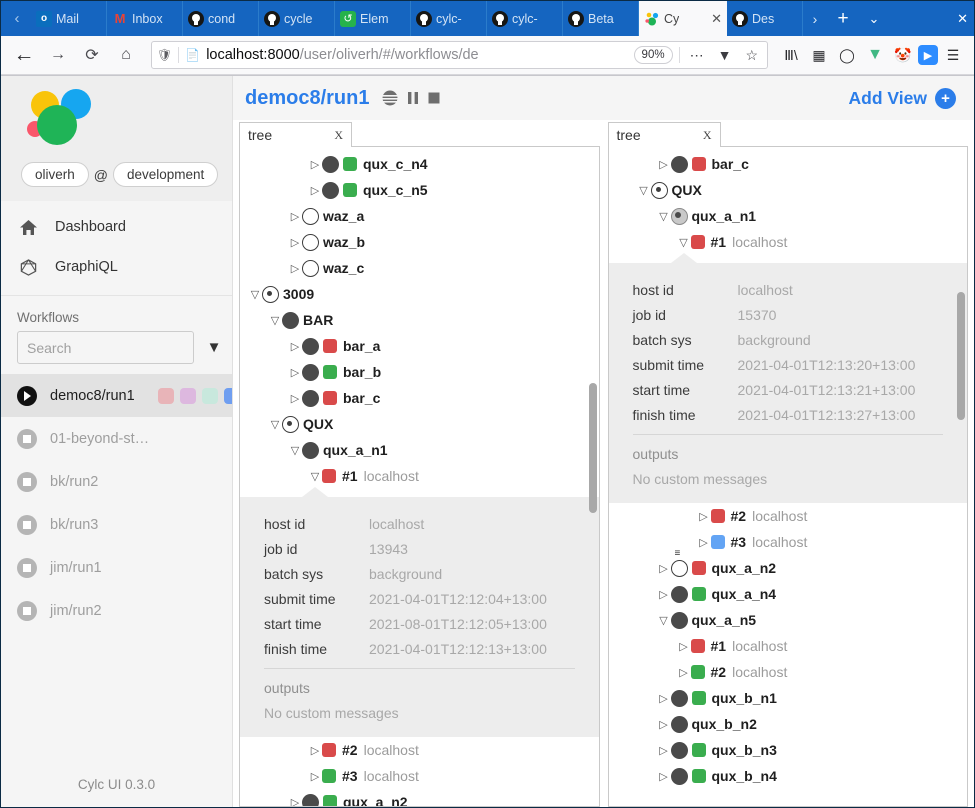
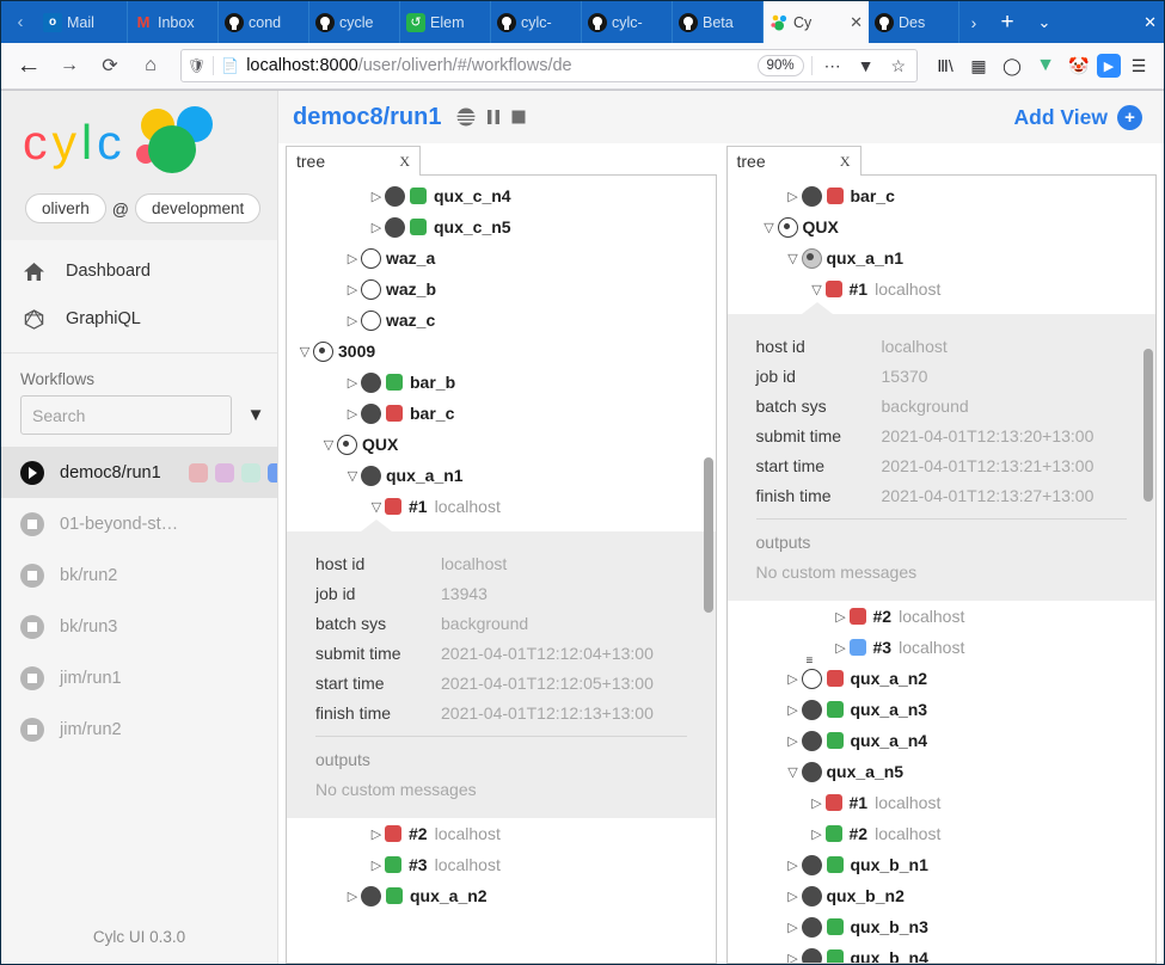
  ‹
  o
  Mail
  M
  Inbox
  cond
  cycle
  ↺
  Elem
  cylc-
  cylc-
  Beta
  Cy
  ✕
  Des
  ›
  +
  ⌄
  ✕
  ←
  →
  ⟳
  ⌂
  🛡
  📄
  localhost:8000/user/oliverh/#/workflows/de
  90%
  ⋯
  ▼
  ☆
  Ⅲ\
  ▦
  ◯
  ▼
  🤡
  ▶
  ☰
+ cylc
  oliverh
  @
  development
  Dashboard
  GraphiQL
  Workflows
  Search
  ▼
  democ8/run1
  01-beyond-st…
  bk/run2
  bk/run3
  jim/run1
  jim/run2
  Cylc UI 0.3.0
  democ8/run1
  Add View
  +
  tree
  X
  qux_c_n4
  qux_c_n5
  waz_a
  waz_b
  waz_c
  3009
- BAR
- bar_a
  bar_b
  bar_c
  QUX
  qux_a_n1
  #1
  localhost
  host id
  localhost
  job id
  13943
  batch sys
  background
  submit time
  2021-04-01T12:12:04+13:00
  start time
- 2021-08-01T12:12:05+13:00
+ 2021-04-01T12:12:05+13:00
  finish time
  2021-04-01T12:12:13+13:00
  outputs
  No custom messages
  #2
  localhost
  #3
  localhost
  qux_a_n2
  tree
  X
  bar_c
  QUX
  qux_a_n1
  #1
  localhost
  host id
  localhost
  job id
  15370
  batch sys
  background
  submit time
  2021-04-01T12:13:20+13:00
  start time
  2021-04-01T12:13:21+13:00
  finish time
  2021-04-01T12:13:27+13:00
  outputs
  No custom messages
  #2
  localhost
  #3
  localhost
  qux_a_n2
+ qux_a_n3
  qux_a_n4
  qux_a_n5
  #1
  localhost
  #2
  localhost
  qux_b_n1
  qux_b_n2
  qux_b_n3
  qux_b_n4
